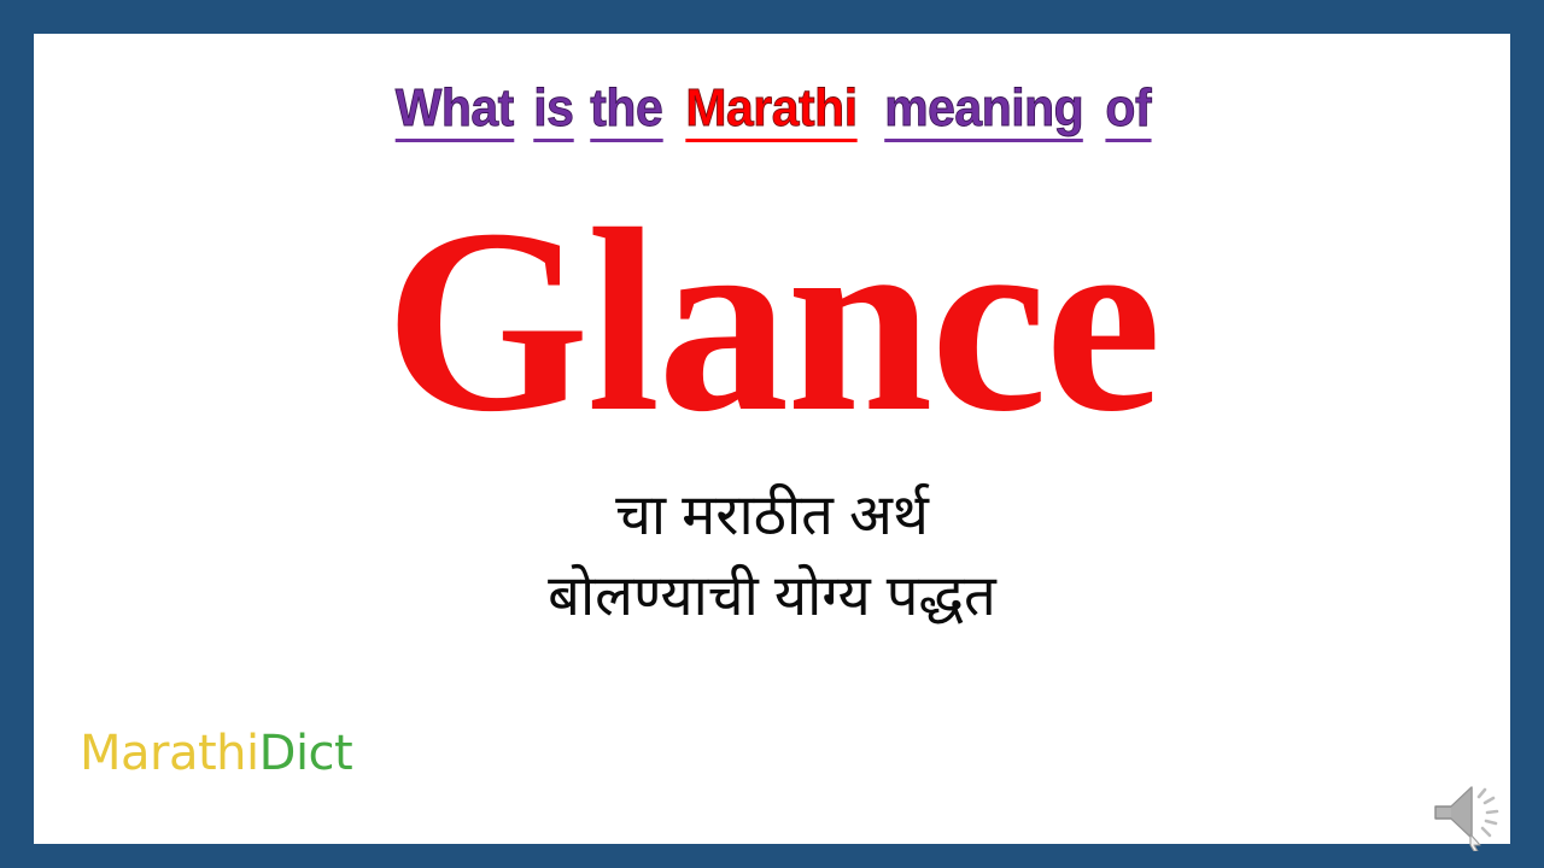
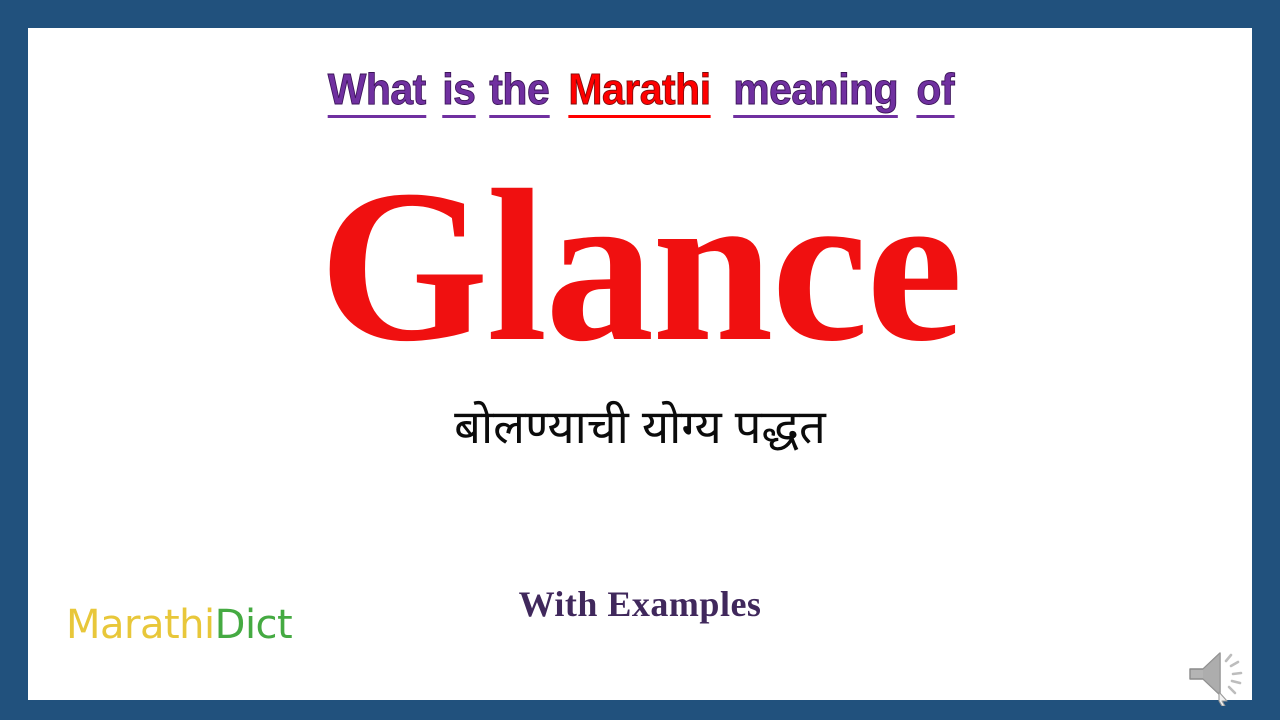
  What is the Marathi meaning of
  Glance
- चा मराठीत अर्थ
  बोलण्याची योग्य पद्धत
+ With Examples
  MarathiDict
